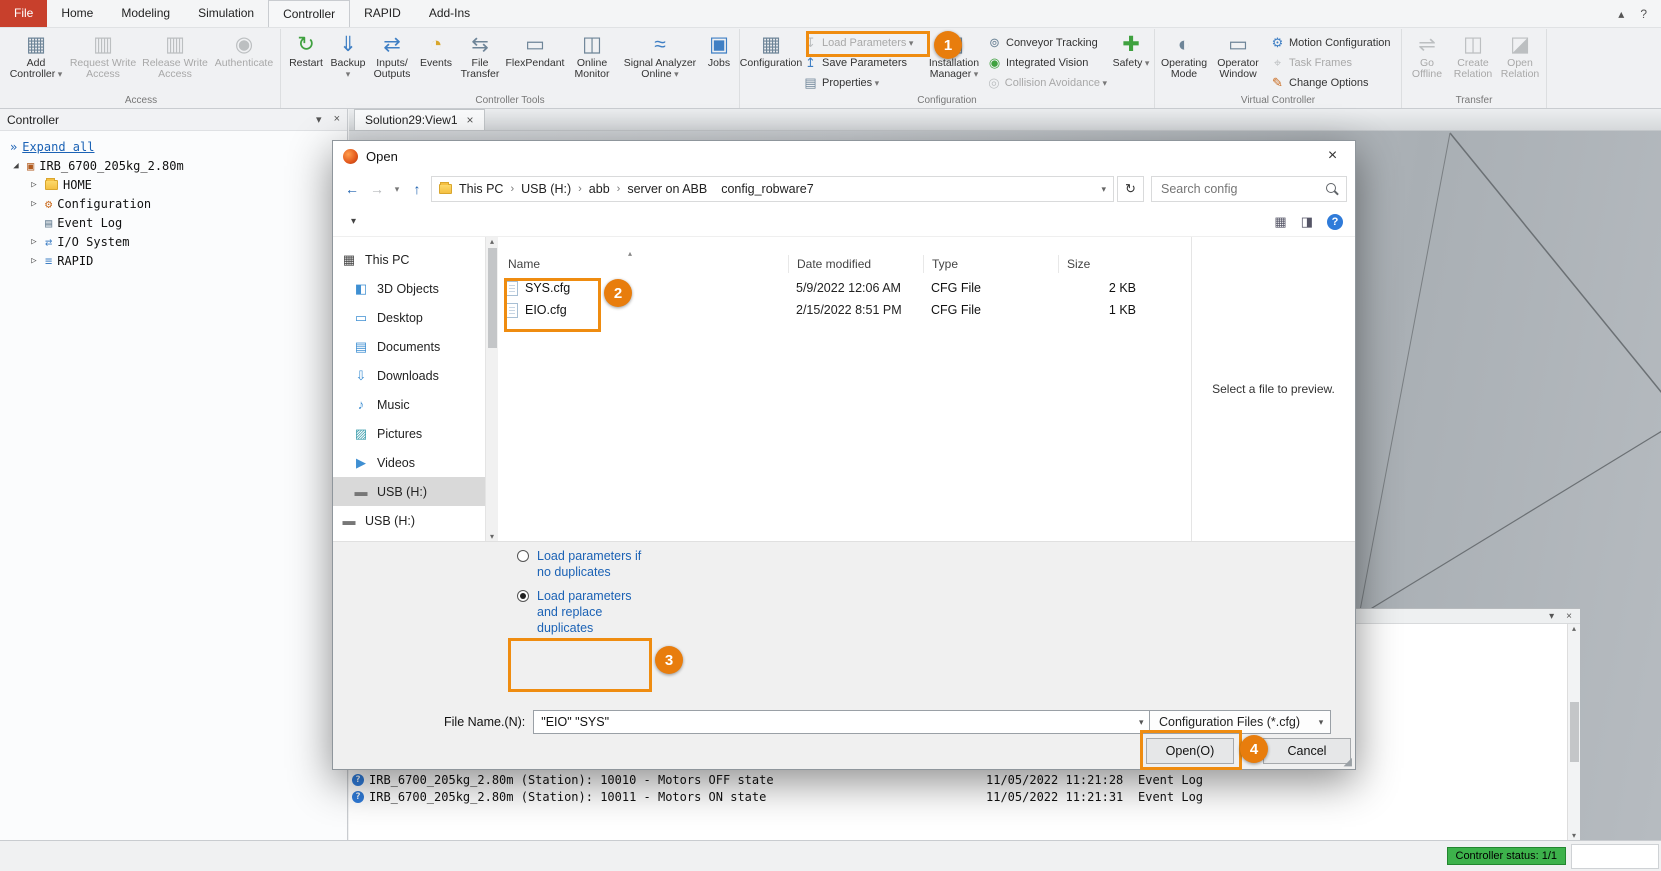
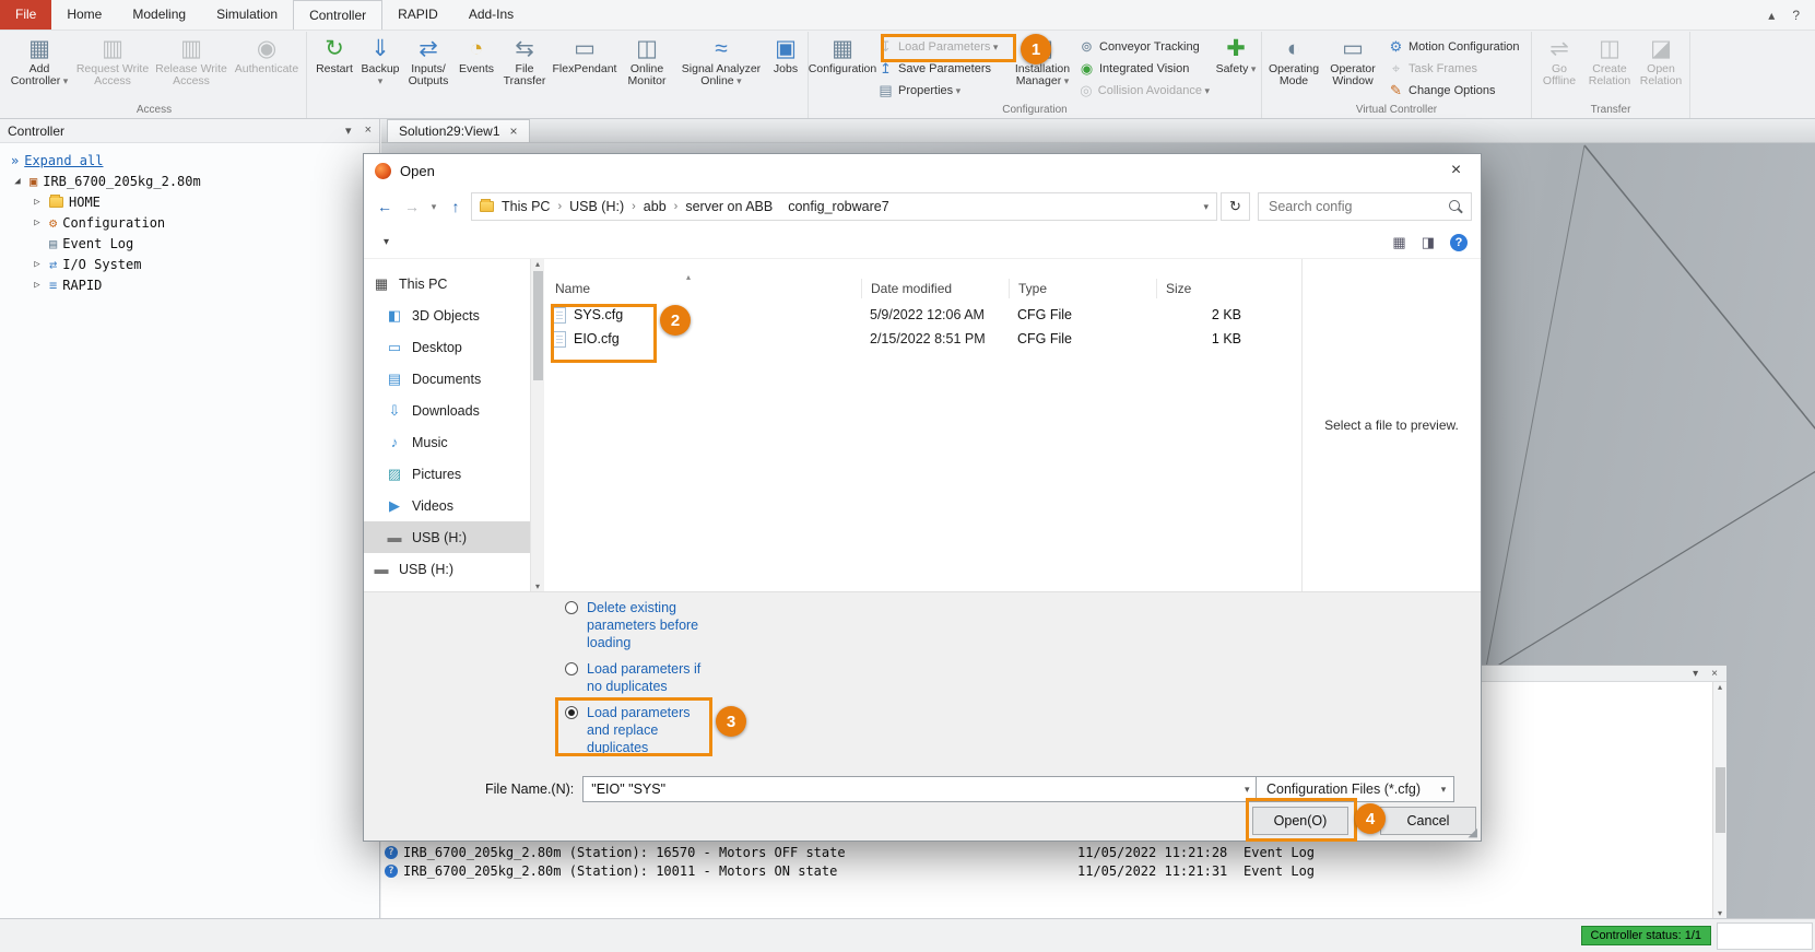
  File
  Home
  Modeling
  Simulation
  Controller
  RAPID
  Add-Ins
  ▴
  ?
  ▦
  Add Controller
  ▥
  Request Write Access
  ▥
  Release Write Access
  ◉
  Authenticate
  Access
  ↻
  Restart
  ⇓
  Backup
  ⇄
  Inputs/ Outputs
  ◔
  Events
  ⇆
  File Transfer
  ▭
  FlexPendant
  ◫
  Online Monitor
  ≈
  Signal Analyzer Online
  ▣
  Jobs
- Controller Tools
  ▦
  Configuration
  ↧
  Load Parameters
  ↥
  Save Parameters
  ▤
  Properties
  Installation Manager
  ⊚
  Conveyor Tracking
  ◉
  Integrated Vision
  ◎
  Collision Avoidance
  ✚
  Safety
  Configuration
  ◐
  Operating Mode
  ▭
  Operator Window
  ⚙
  Motion Configuration
  ⌖
  Task Frames
  ✎
  Change Options
  Virtual Controller
  ⇌
  Go Offline
  ◫
  Create Relation
  ◪
  Open Relation
  Transfer
  Controller
  ▾
  ×
  »
  Expand all
  ◢
  ▣
  IRB_6700_205kg_2.80m
  ▷
  HOME
  ▷
  ⚙
  Configuration
  ▤
  Event Log
  ▷
  ⇄
  I/O System
  ▷
  ≡
  RAPID
  Solution29:View1
  ×
  ▾
  ×
  ?
- IRB_6700_205kg_2.80m (Station): 10010 - Motors OFF state
+ IRB_6700_205kg_2.80m (Station): 16570 - Motors OFF state
  11/05/2022 11:21:28
  Event Log
  ?
  IRB_6700_205kg_2.80m (Station): 10011 - Motors ON state
  11/05/2022 11:21:31
  Event Log
  ▴
  ▾
  Controller status: 1/1
  Open
  ×
  ←
  →
  ▾
  ↑
  This PC
  ›
  USB (H:)
  ›
  abb
  ›
  server on ABB
  config_robware7
  ▾
  ↻
  Search config
  ▾
  ▦
  ◨
  ?
  ▦
  This PC
  ◧
  3D Objects
  ▭
  Desktop
  ▤
  Documents
  ⇩
  Downloads
  ♪
  Music
  ▨
  Pictures
  ▶
  Videos
  ▬
  USB (H:)
  ▬
  USB (H:)
  ▴
  ▾
  Name
  ▴
  Date modified
  Type
  Size
  SYS.cfg
  5/9/2022 12:06 AM
  CFG File
  2 KB
  EIO.cfg
  2/15/2022 8:51 PM
  CFG File
  1 KB
  Select a file to preview.
+ Delete existing parameters before loading
  Load parameters if no duplicates
  Load parameters and replace duplicates
  File Name.(N):
  "EIO" "SYS"
  ▾
  Configuration Files (*.cfg)
  ▾
  Open(O)
  Cancel
  ◢
  2
  3
  4
  1
